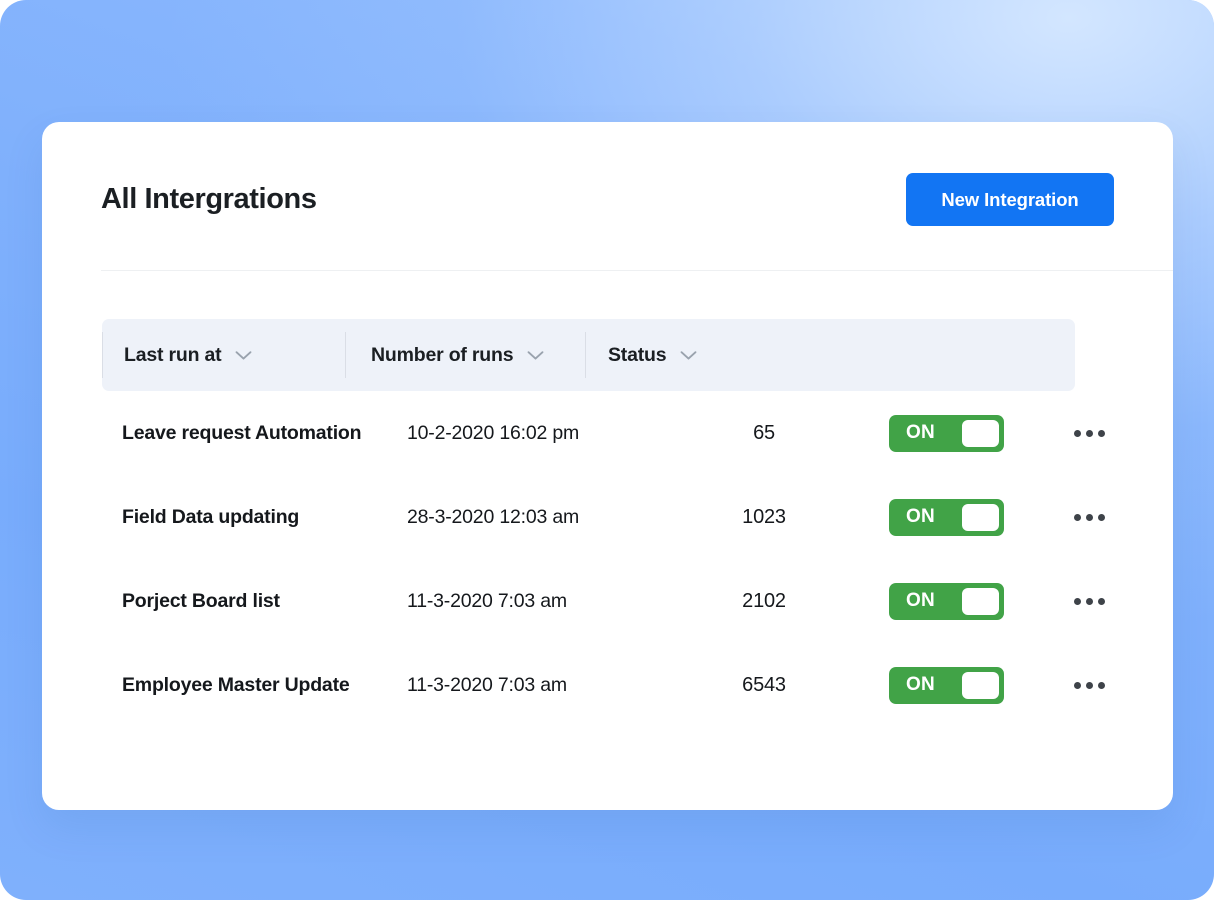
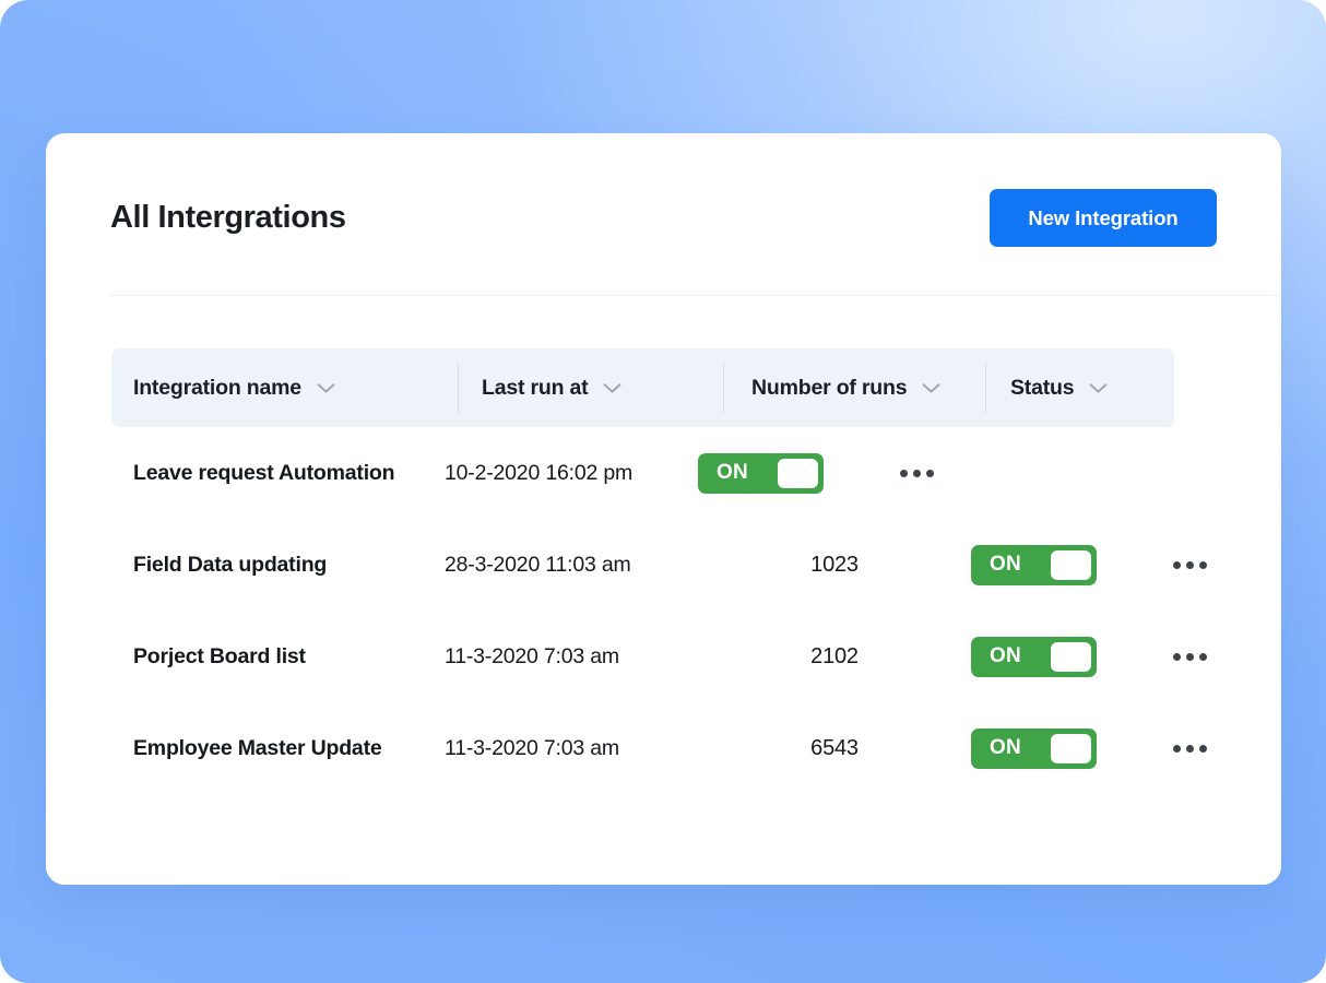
  All Intergrations
  New Integration
+ Integration name
  Last run at
  Number of runs
  Status
  Leave request Automation
  10-2-2020 16:02 pm
- 65
  ON
  Field Data updating
- 28-3-2020 12:03 am
+ 28-3-2020 11:03 am
  1023
  ON
  Porject Board list
  11-3-2020 7:03 am
  2102
  ON
  Employee Master Update
  11-3-2020 7:03 am
  6543
  ON
